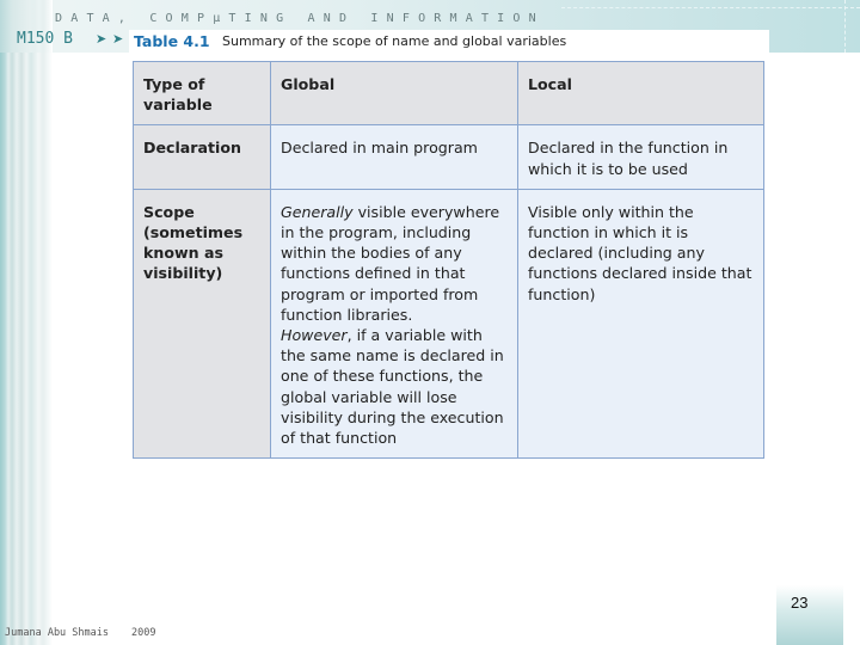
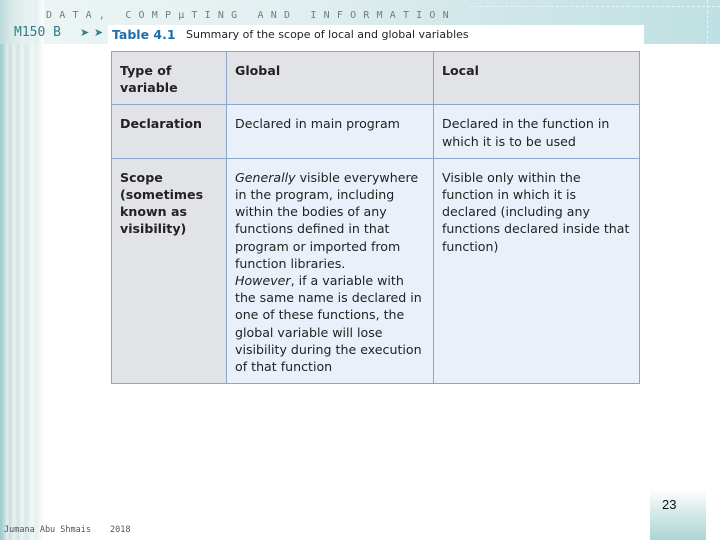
  DATA, COMPμTING AND INFORMATION
  M150 B
  ➤
  ➤
  Table 4.1
- Summary of the scope of name and global variables
+ Summary of the scope of local and global variables
  Type of variable	Global	Local
  Declaration	Declared in main program	Declared in the function in which it is to be used
  Scope (sometimes known as visibility)	Generally visible everywhere in the program, including within the bodies of any functions defined in that program or imported from function libraries.However, if a variable with the same name is declared in one of these functions, the global variable will lose visibility during the execution of that function	Visible only within the function in which it is declared (including any functions declared inside that function)
  23
  Jumana Abu Shmais
- 2009
+ 2018
